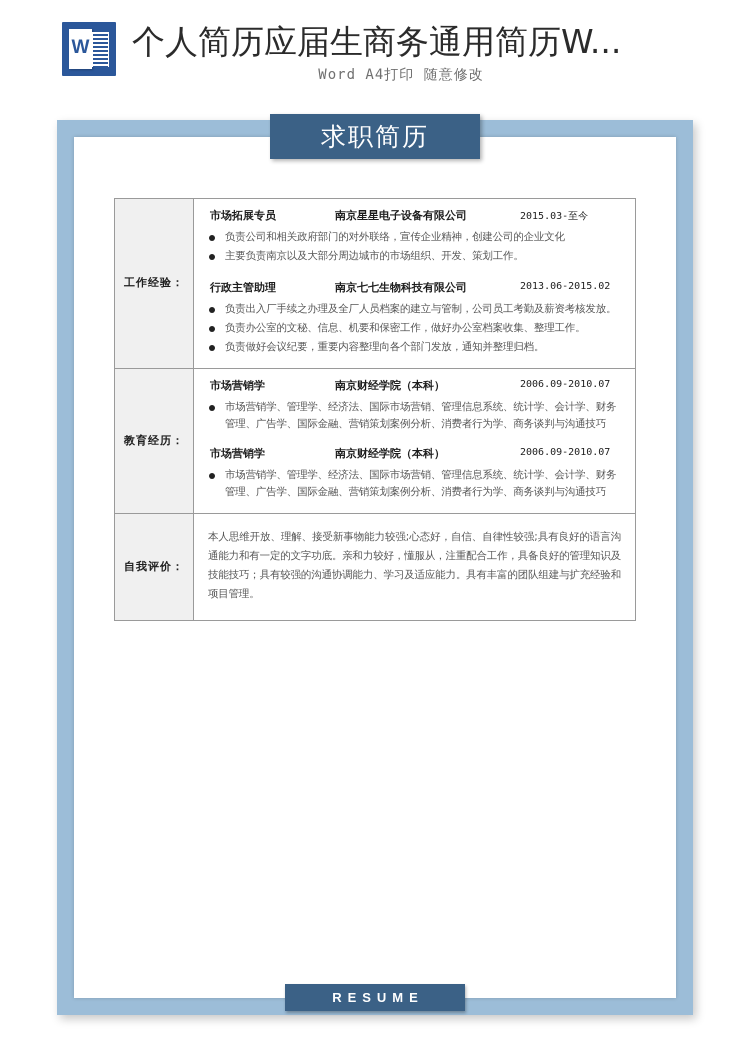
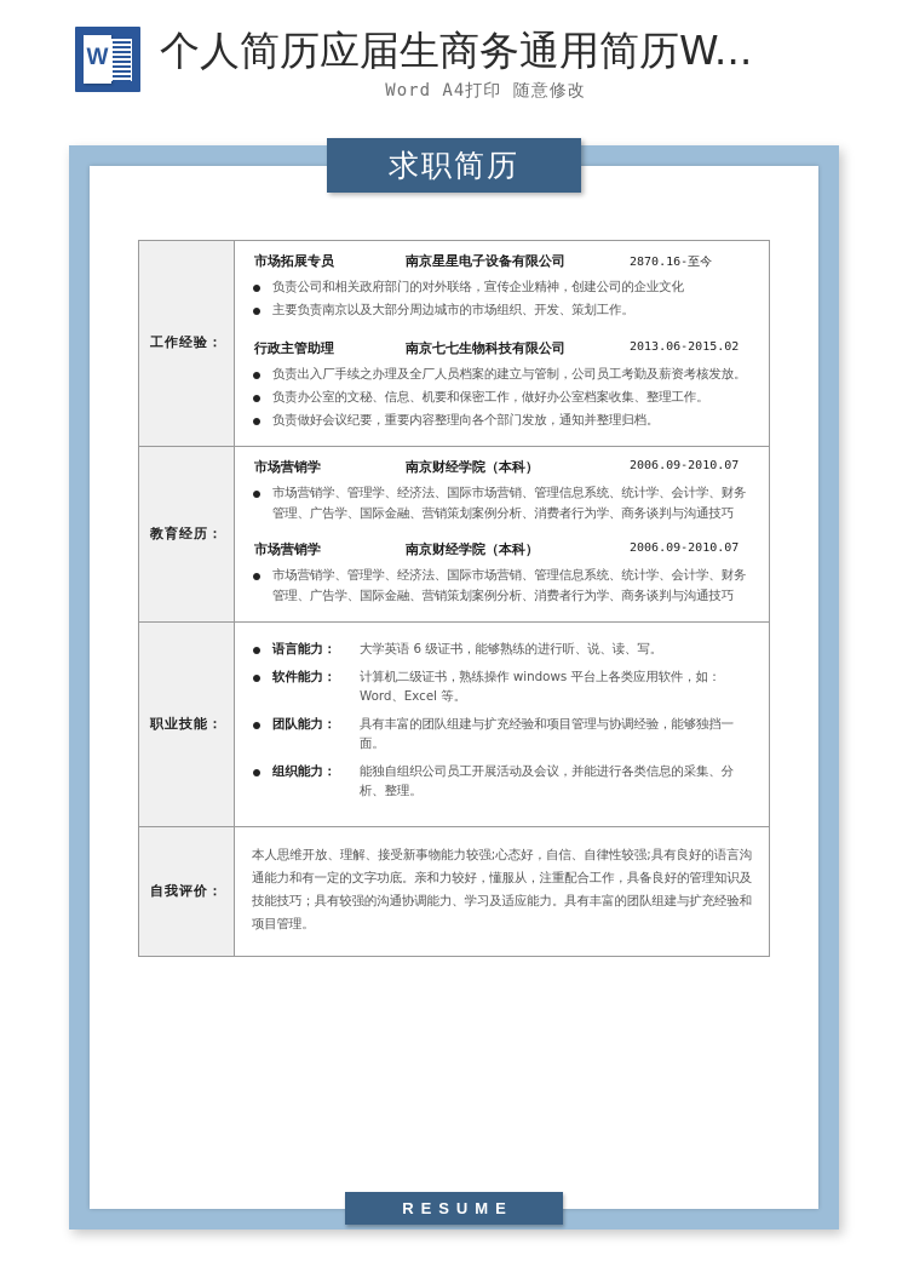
  W
  个人简历应届生商务通用简历W...
  Word A4打印 随意修改
  求职简历
- 工作经验：	市场拓展专员 南京星星电子设备有限公司 2015.03-至今 负责公司和相关政府部门的对外联络，宣传企业精神，创建公司的企业文化 主要负责南京以及大部分周边城市的市场组织、开发、策划工作。 行政主管助理 南京七七生物科技有限公司 2013.06-2015.02 负责出入厂手续之办理及全厂人员档案的建立与管制，公司员工考勤及薪资考核发放。 负责办公室的文秘、信息、机要和保密工作，做好办公室档案收集、整理工作。 负责做好会议纪要，重要内容整理向各个部门发放，通知并整理归档。
+ 工作经验：	市场拓展专员 南京星星电子设备有限公司 2870.16-至今 负责公司和相关政府部门的对外联络，宣传企业精神，创建公司的企业文化 主要负责南京以及大部分周边城市的市场组织、开发、策划工作。 行政主管助理 南京七七生物科技有限公司 2013.06-2015.02 负责出入厂手续之办理及全厂人员档案的建立与管制，公司员工考勤及薪资考核发放。 负责办公室的文秘、信息、机要和保密工作，做好办公室档案收集、整理工作。 负责做好会议纪要，重要内容整理向各个部门发放，通知并整理归档。
  教育经历：	市场营销学 南京财经学院（本科） 2006.09-2010.07 市场营销学、管理学、经济法、国际市场营销、管理信息系统、统计学、会计学、财务管理、广告学、国际金融、营销策划案例分析、消费者行为学、商务谈判与沟通技巧 市场营销学 南京财经学院（本科） 2006.09-2010.07 市场营销学、管理学、经济法、国际市场营销、管理信息系统、统计学、会计学、财务管理、广告学、国际金融、营销策划案例分析、消费者行为学、商务谈判与沟通技巧
+ 职业技能：	语言能力： 大学英语 6 级证书，能够熟练的进行听、说、读、写。 软件能力： 计算机二级证书，熟练操作 windows 平台上各类应用软件，如：Word、Excel 等。 团队能力： 具有丰富的团队组建与扩充经验和项目管理与协调经验，能够独挡一面。 组织能力： 能独自组织公司员工开展活动及会议，并能进行各类信息的采集、分析、整理。
  自我评价：	本人思维开放、理解、接受新事物能力较强;心态好，自信、自律性较强;具有良好的语言沟通能力和有一定的文字功底。亲和力较好，懂服从，注重配合工作，具备良好的管理知识及技能技巧；具有较强的沟通协调能力、学习及适应能力。具有丰富的团队组建与扩充经验和项目管理。
  RESUME
